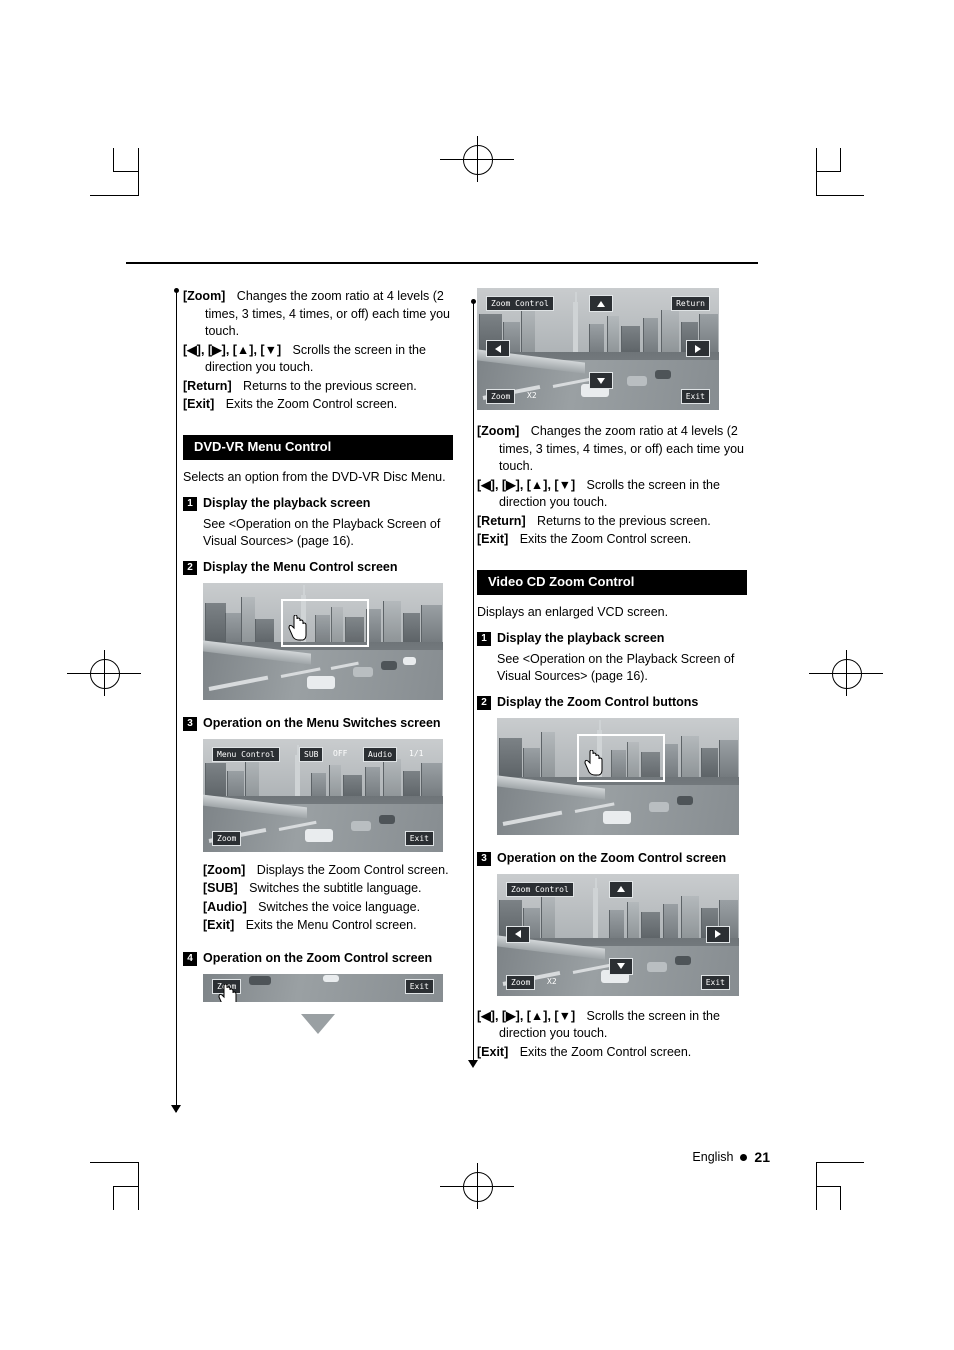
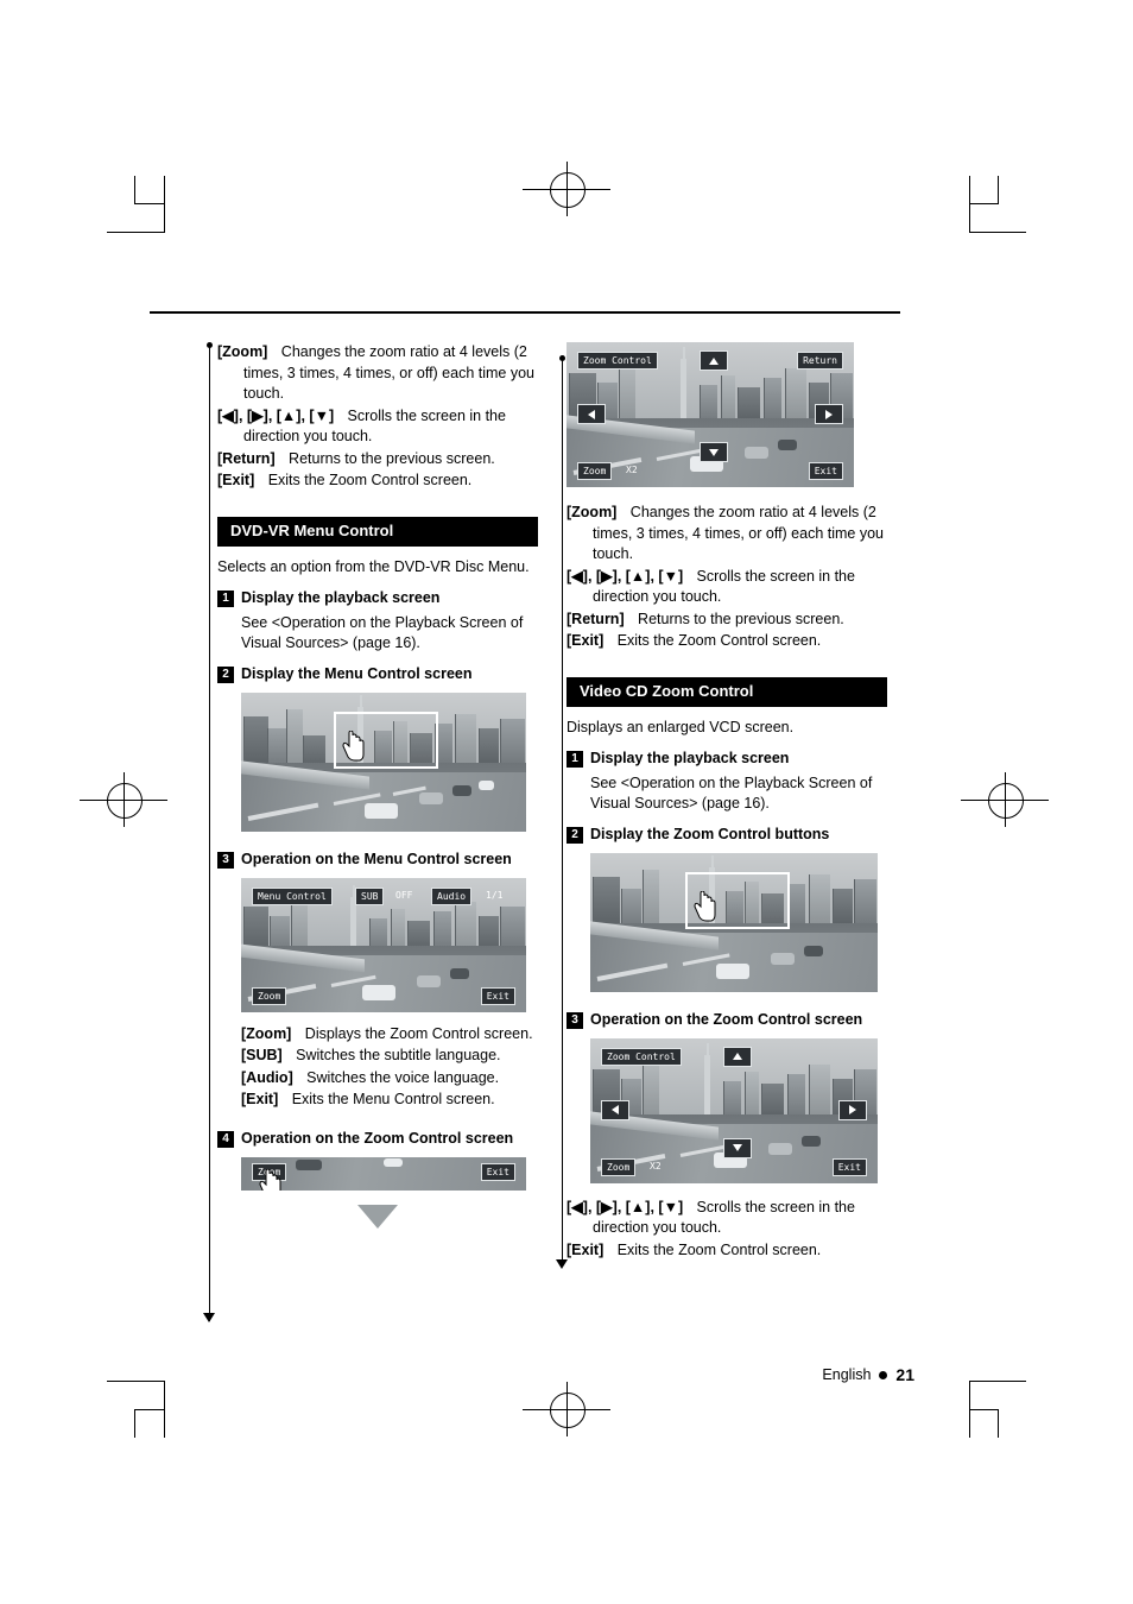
  [Zoom] Changes the zoom ratio at 4 levels (2 times, 3 times, 4 times, or off) each time you touch.
  [◀], [▶], [▲], [▼] Scrolls the screen in the direction you touch.
  [Return] Returns to the previous screen.
  [Exit] Exits the Zoom Control screen.
  DVD-VR Menu Control
  Selects an option from the DVD-VR Disc Menu.
  1
  Display the playback screen
  See <Operation on the Playback Screen of Visual Sources> (page 16).
  2
  Display the Menu Control screen
  3
- Operation on the Menu Switches screen
+ Operation on the Menu Control screen
  Menu Control
  SUB
  OFF
  Audio
  1/1
  Zoom
  Exit
  [Zoom] Displays the Zoom Control screen.
  [SUB] Switches the subtitle language.
  [Audio] Switches the voice language.
  [Exit] Exits the Menu Control screen.
  4
  Operation on the Zoom Control screen
  Zom
  Exit
  Zoom Control
  Return
  Zoom
  X2
  Exit
  [Zoom] Changes the zoom ratio at 4 levels (2 times, 3 times, 4 times, or off) each time you touch.
  [◀], [▶], [▲], [▼] Scrolls the screen in the direction you touch.
  [Return] Returns to the previous screen.
  [Exit] Exits the Zoom Control screen.
  Video CD Zoom Control
  Displays an enlarged VCD screen.
  1
  Display the playback screen
  See <Operation on the Playback Screen of Visual Sources> (page 16).
  2
  Display the Zoom Control buttons
  3
  Operation on the Zoom Control screen
  Zoom Control
  Zoom
  X2
  Exit
  [◀], [▶], [▲], [▼] Scrolls the screen in the direction you touch.
  [Exit] Exits the Zoom Control screen.
  English
  21
